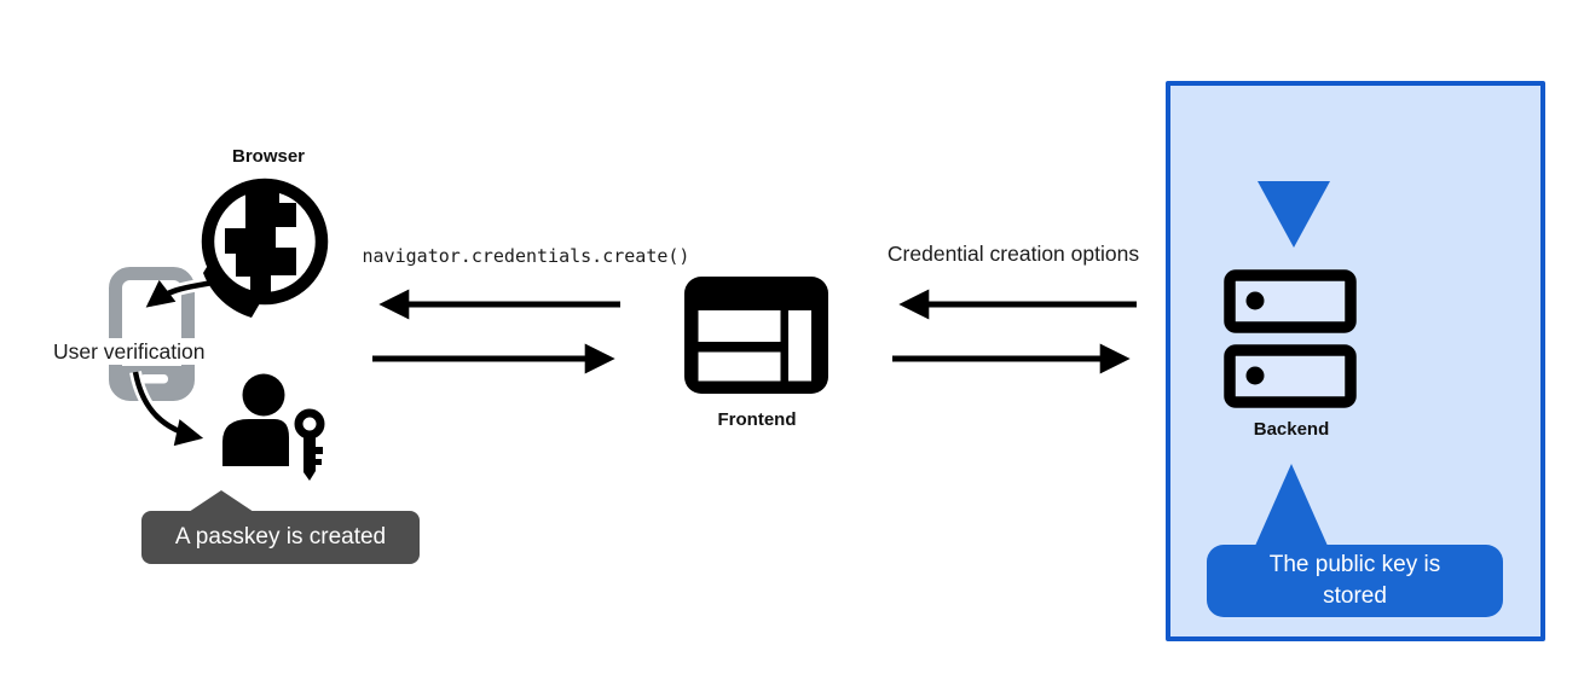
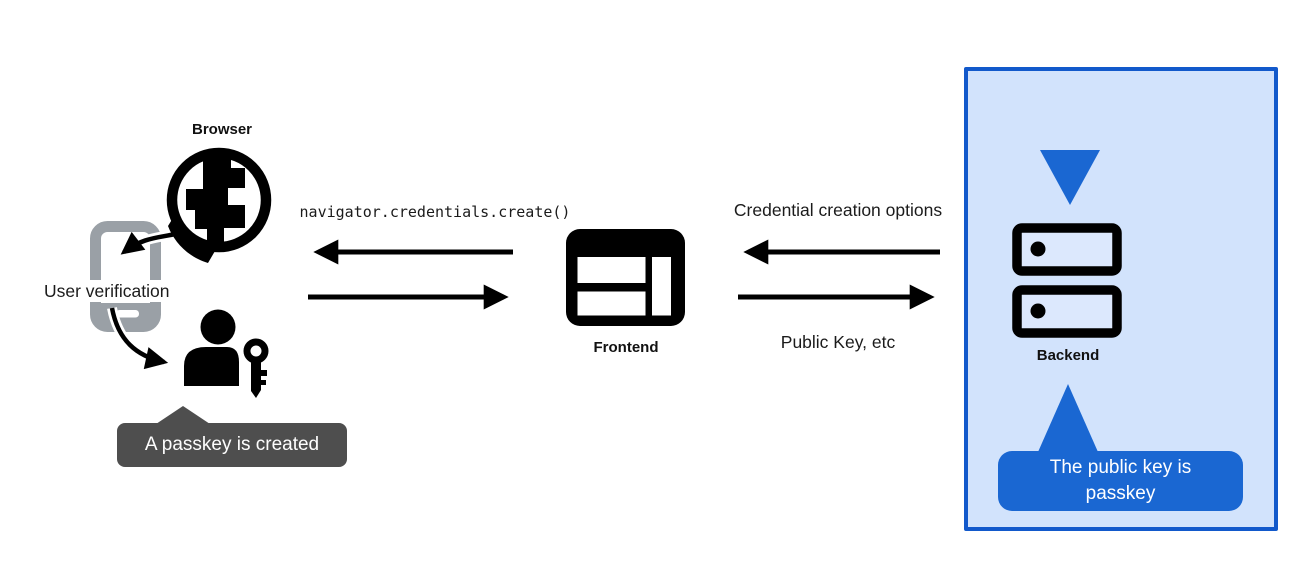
- The public key is stored
+ The public key is passkey
  A passkey is created
  Browser
  User verification
  Frontend
  Backend
  navigator.credentials.create()
  Credential creation options
+ Public Key, etc
